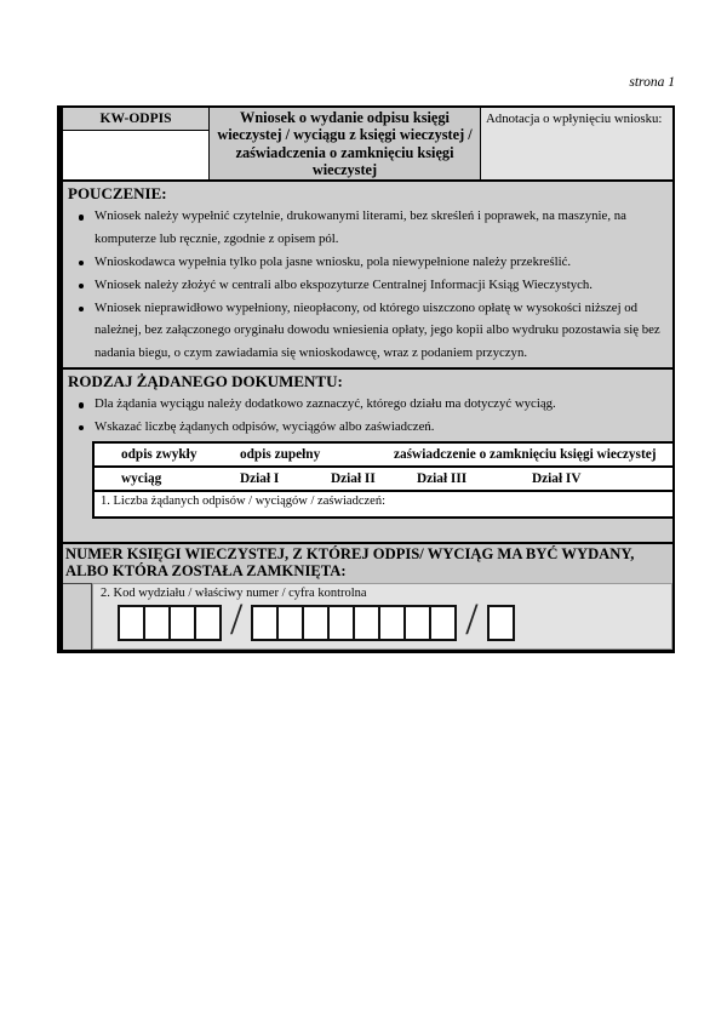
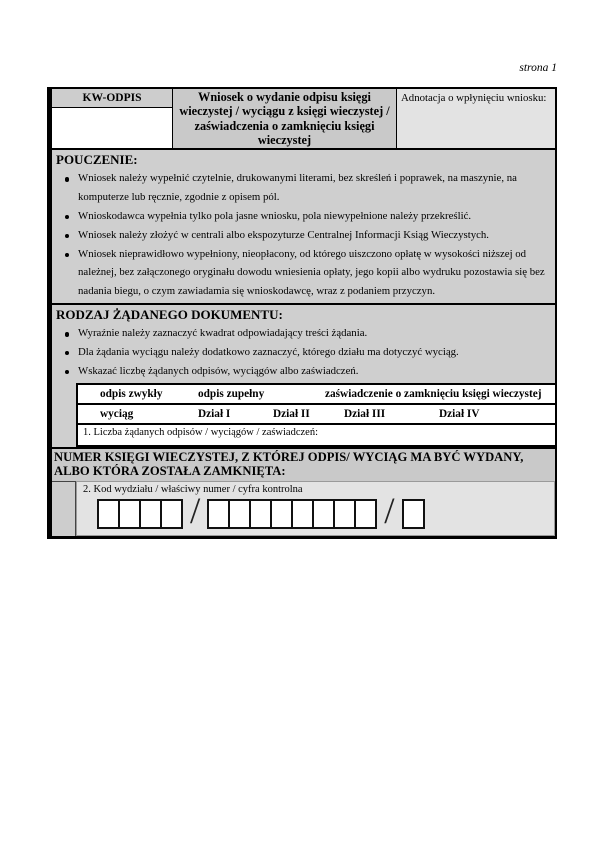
  strona 1
  KW-ODPIS
  Wniosek o wydanie odpisu księgi wieczystej / wyciągu z księgi wieczystej / zaświadczenia o zamknięciu księgi wieczystej
  Adnotacja o wpłynięciu wniosku:
  POUCZENIE:
  Wniosek należy wypełnić czytelnie, drukowanymi literami, bez skreśleń i poprawek, na maszynie, na komputerze lub ręcznie, zgodnie z opisem pól.
  Wnioskodawca wypełnia tylko pola jasne wniosku, pola niewypełnione należy przekreślić.
  Wniosek należy złożyć w centrali albo ekspozyturze Centralnej Informacji Ksiąg Wieczystych.
  Wniosek nieprawidłowo wypełniony, nieopłacony, od którego uiszczono opłatę w wysokości niższej od należnej, bez załączonego oryginału dowodu wniesienia opłaty, jego kopii albo wydruku pozostawia się bez nadania biegu, o czym zawiadamia się wnioskodawcę, wraz z podaniem przyczyn.
  RODZAJ ŻĄDANEGO DOKUMENTU:
+ Wyraźnie należy zaznaczyć kwadrat odpowiadający treści żądania.
  Dla żądania wyciągu należy dodatkowo zaznaczyć, którego działu ma dotyczyć wyciąg.
  Wskazać liczbę żądanych odpisów, wyciągów albo zaświadczeń.
  odpis zwykły
  odpis zupełny
  zaświadczenie o zamknięciu księgi wieczystej
  wyciąg
  Dział I
  Dział II
  Dział III
  Dział IV
  1. Liczba żądanych odpisów / wyciągów / zaświadczeń:
  NUMER KSIĘGI WIECZYSTEJ, Z KTÓREJ ODPIS/ WYCIĄG MA BYĆ WYDANY, ALBO KTÓRA ZOSTAŁA ZAMKNIĘTA:
  2. Kod wydziału / właściwy numer / cyfra kontrolna
  /
  /
